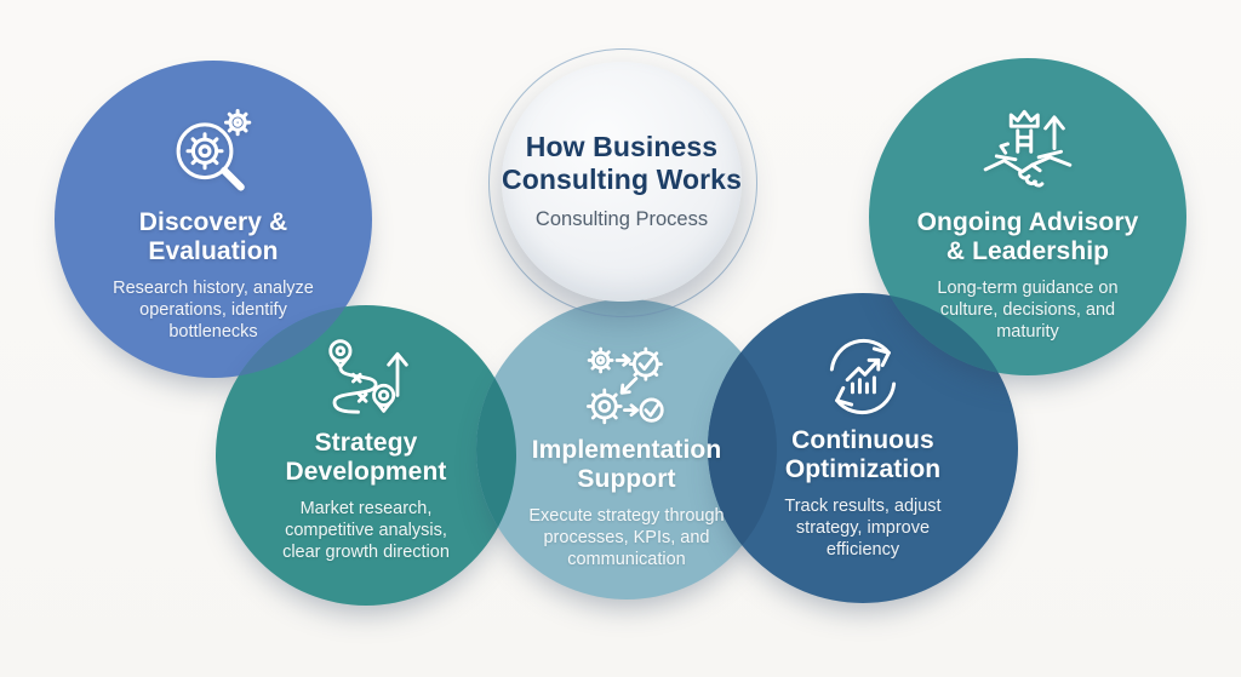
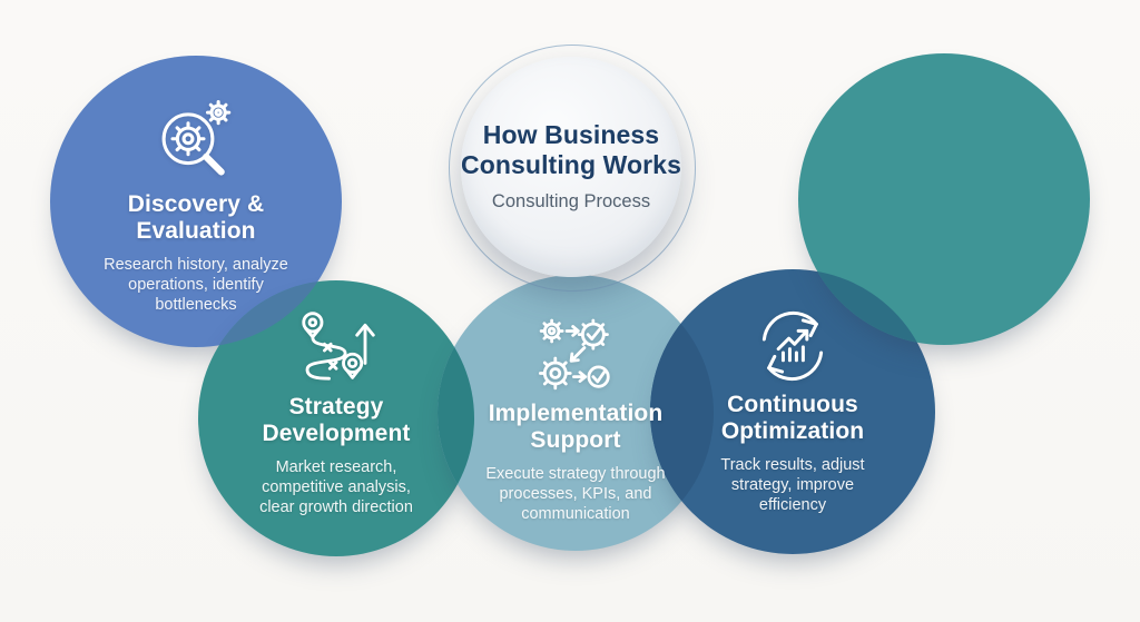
  How Business
  Consulting Works
  Consulting Process
  Discovery &
  Evaluation
  Research history, analyze
  operations, identify
  bottlenecks
  Strategy
  Development
  Market research,
  competitive analysis,
  clear growth direction
  Implementation
  Support
  Execute strategy through
  processes, KPIs, and
  communication
  Continuous
  Optimization
  Track results, adjust
  strategy, improve
  efficiency
- Ongoing Advisory
- & Leadership
- Long-term guidance on
- culture, decisions, and
- maturity
